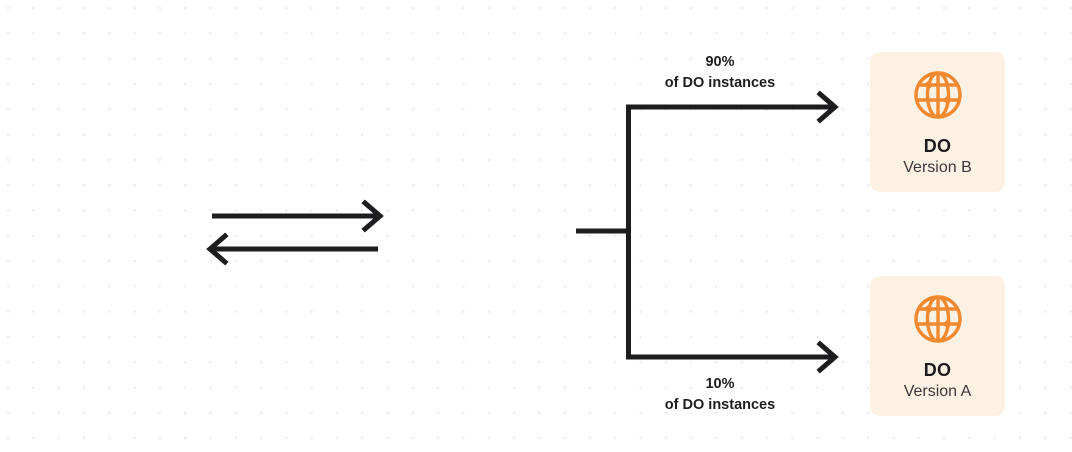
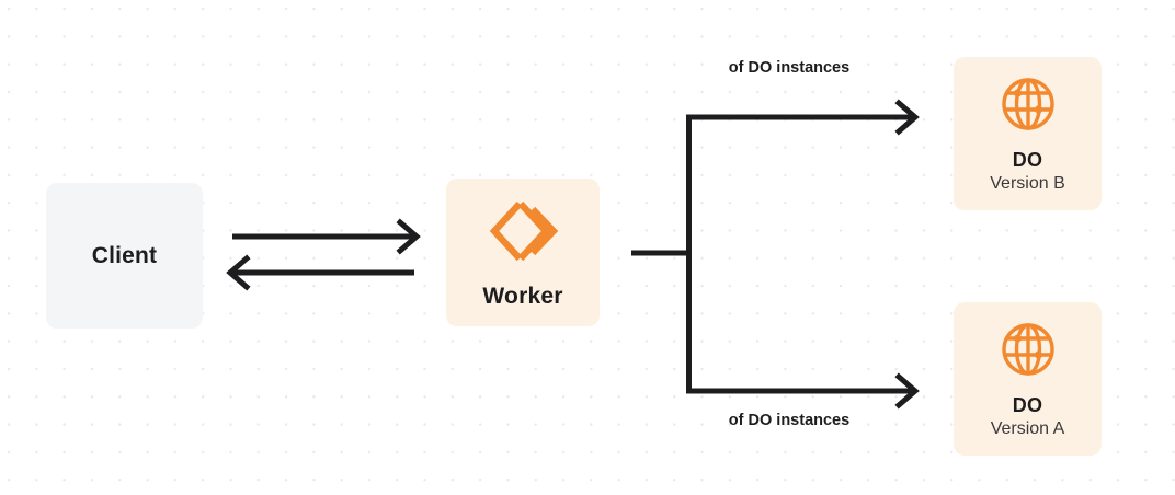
- 90%
  of DO instances
- 10%
  of DO instances
+ Client
+ Worker
  DO
  Version B
  DO
  Version A
